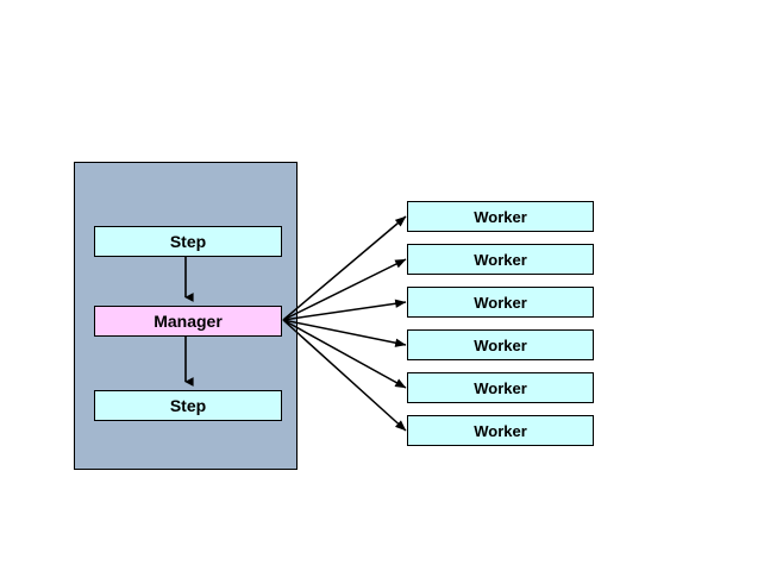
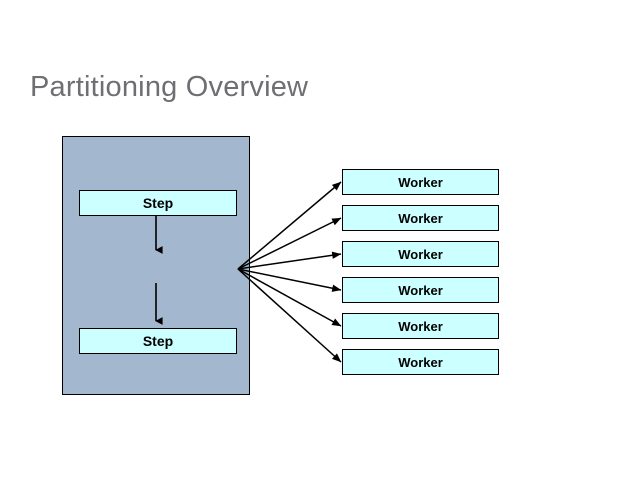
+ Partitioning Overview
  Step
- Manager
  Step
  Worker
  Worker
  Worker
  Worker
  Worker
  Worker
